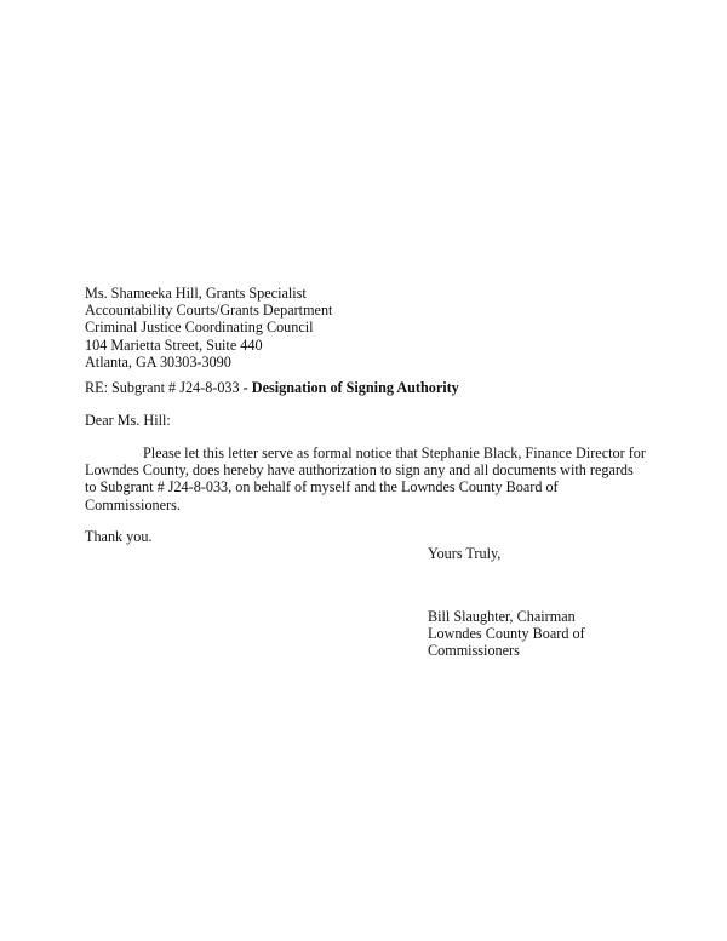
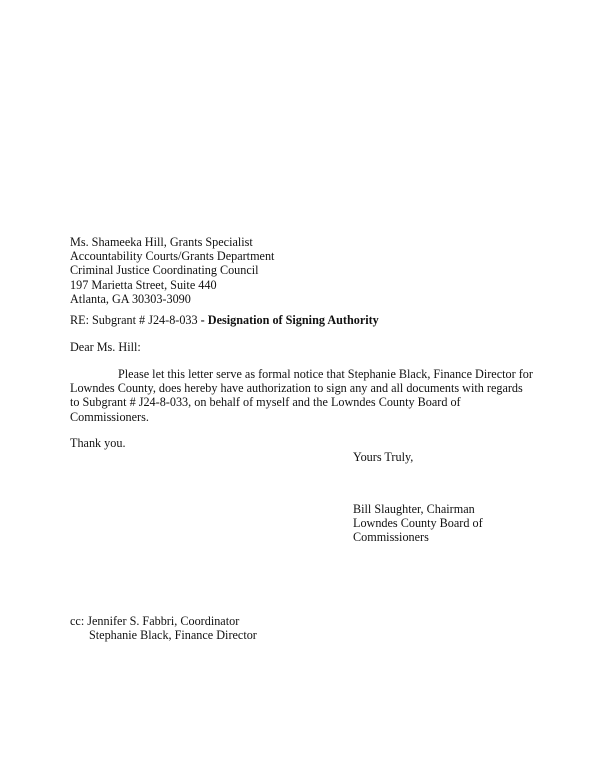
  Ms. Shameeka Hill, Grants Specialist
  Accountability Courts/Grants Department
  Criminal Justice Coordinating Council
- 104 Marietta Street, Suite 440
+ 197 Marietta Street, Suite 440
  Atlanta, GA 30303-3090
  RE: Subgrant # J24-8-033 - Designation of Signing Authority
  Dear Ms. Hill:
  Please let this letter serve as formal notice that Stephanie Black, Finance Director for
  Lowndes County, does hereby have authorization to sign any and all documents with regards
  to Subgrant # J24-8-033, on behalf of myself and the Lowndes County Board of
  Commissioners.
  Thank you.
  Yours Truly,
  Bill Slaughter, Chairman
  Lowndes County Board of
  Commissioners
+ cc: Jennifer S. Fabbri, Coordinator
+ Stephanie Black, Finance Director
